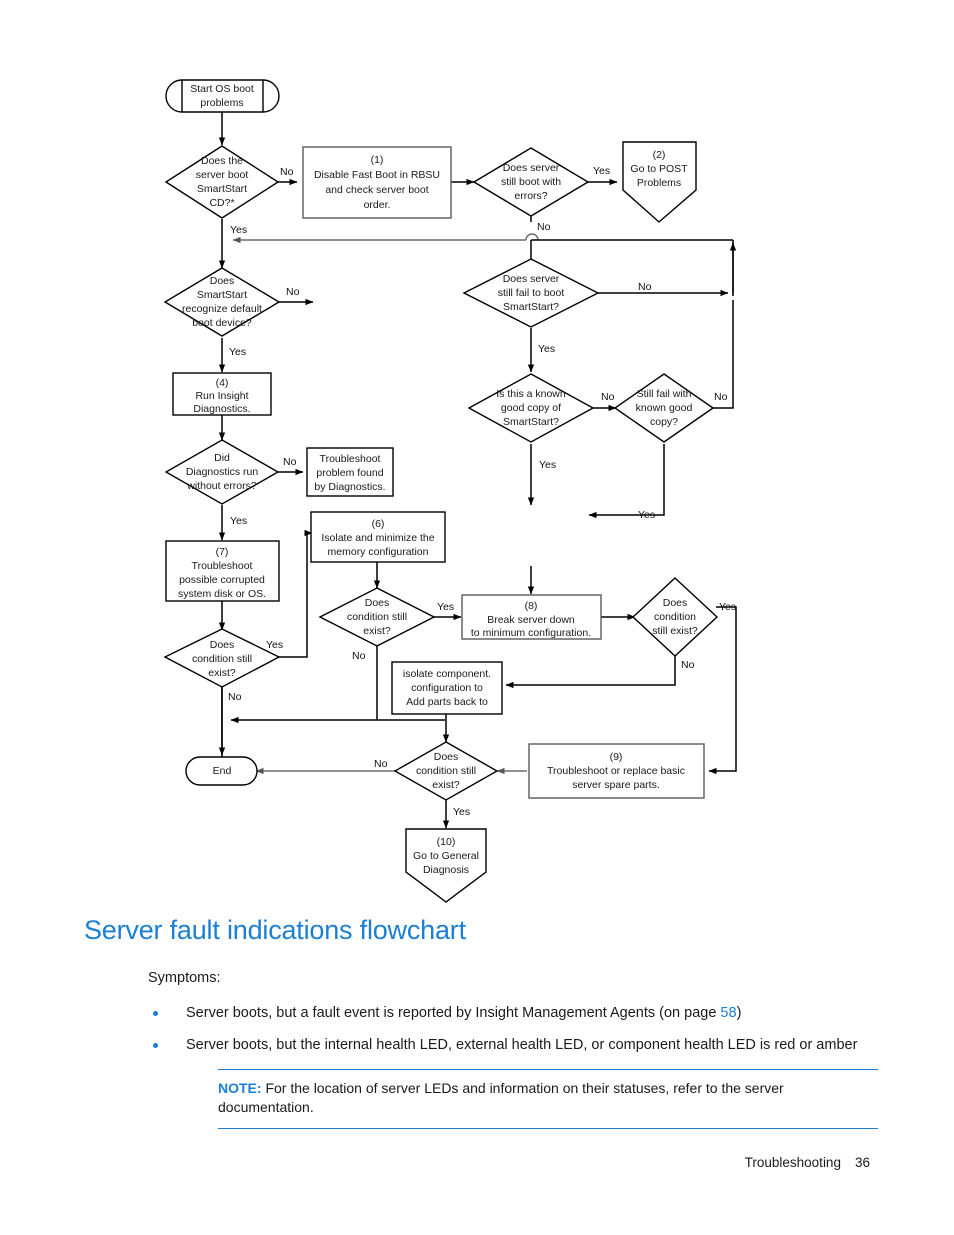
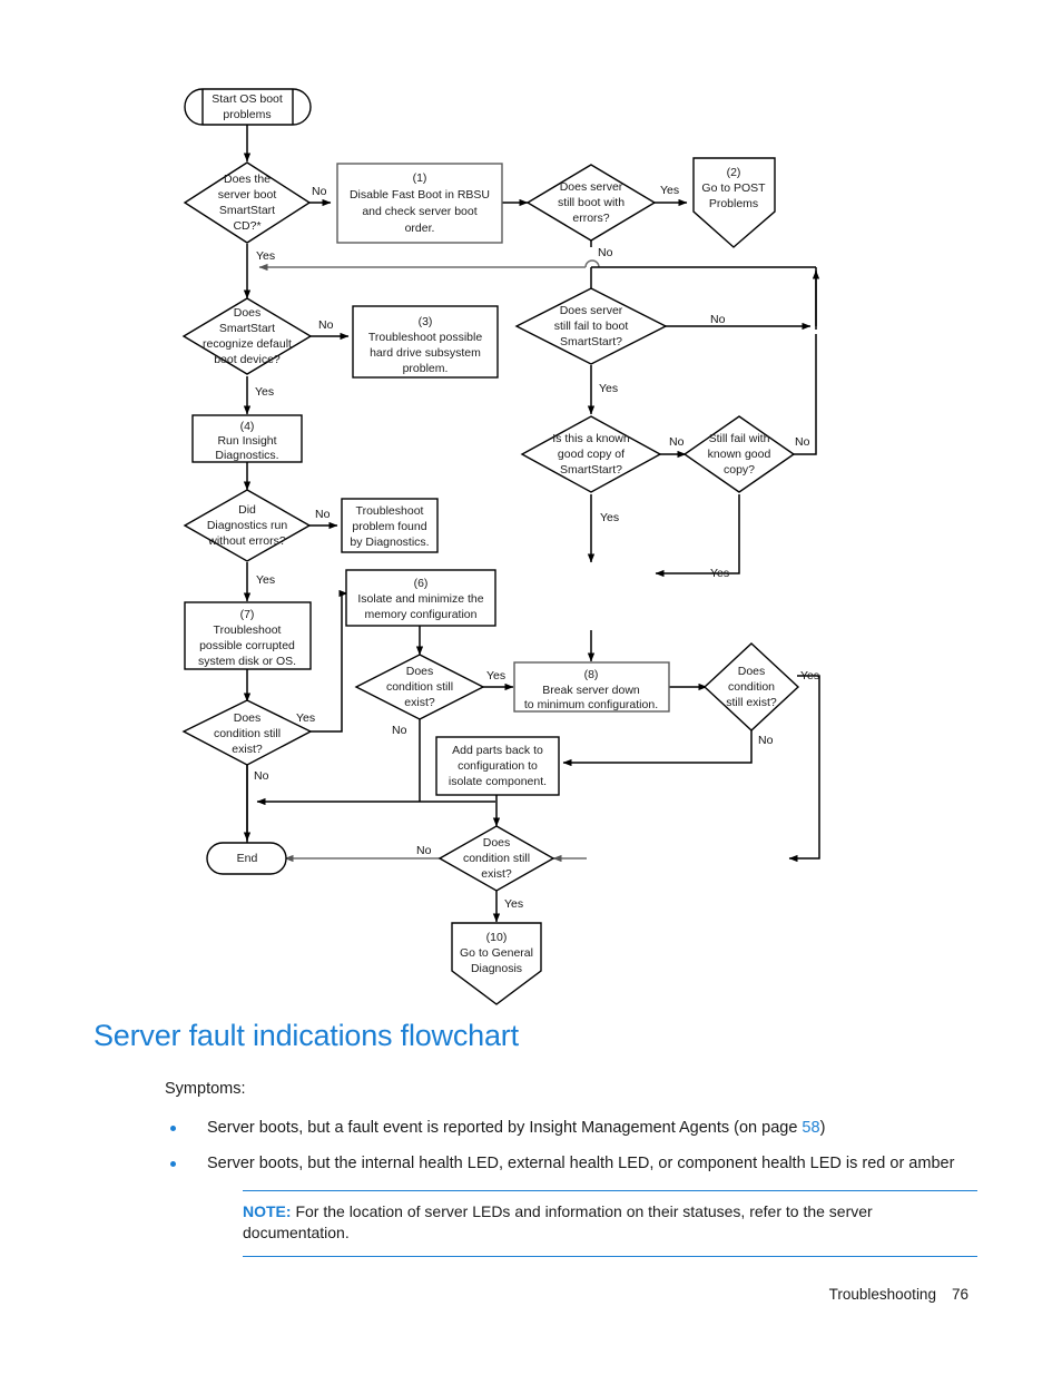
  Start OS boot
  problems
  Does the
  server boot
  SmartStart
  CD?*
  (1)
  Disable Fast Boot in RBSU
  and check server boot
  order.
  Does server
  still boot with
  errors?
  (2)
  Go to POST
  Problems
  Does
  SmartStart
  recognize default
  boot device?
+ (3)
+ Troubleshoot possible
+ hard drive subsystem
+ problem.
  Does server
  still fail to boot
  SmartStart?
  (4)
  Run Insight
  Diagnostics.
  Is this a known
  good copy of
  SmartStart?
  Still fail with
  known good
  copy?
  Did
  Diagnostics run
  without errors?
  Troubleshoot
  problem found
  by Diagnostics.
  (6)
  Isolate and minimize the
  memory configuration
  (7)
  Troubleshoot
  possible corrupted
  system disk or OS.
  Does
  condition still
  exist?
  (8)
  Break server down
  to minimum configuration.
  Does
  condition
  still exist?
  Does
  condition still
  exist?
- isolate component.
+ Add parts back to
  configuration to
- Add parts back to
+ isolate component.
  Does
  condition still
  exist?
- (9)
- Troubleshoot or replace basic
- server spare parts.
  (10)
  Go to General
  Diagnosis
  End
  No
  Yes
  Yes
  No
  No
  No
  Yes
  No
  No
  Yes
  Yes
  Yes
  No
  Yes
  Yes
  No
  Yes
  No
  Yes
  No
  No
  Yes
  Server fault indications flowchart
  Symptoms:
  Server boots, but a fault event is reported by Insight Management Agents (on page 58)
  Server boots, but the internal health LED, external health LED, or component health LED is red or amber
  NOTE: For the location of server LEDs and information on their statuses, refer to the server documentation.
- Troubleshooting 36
+ Troubleshooting 76
